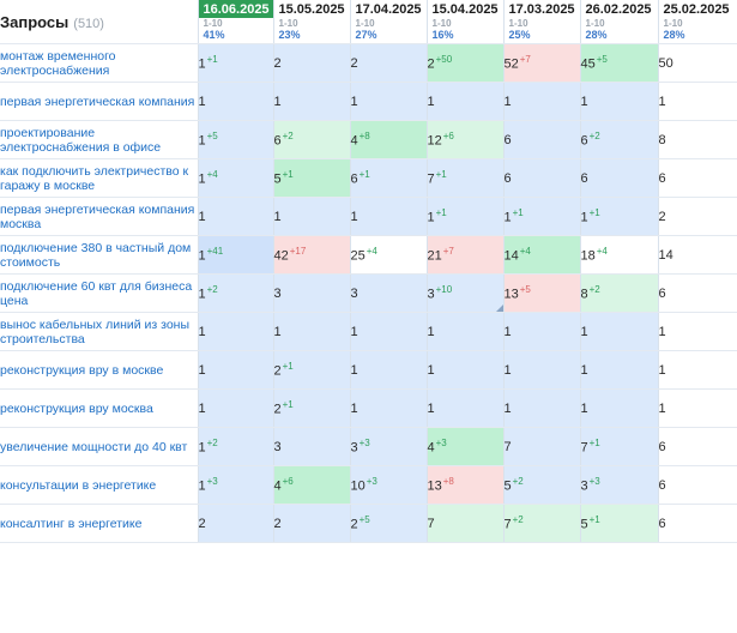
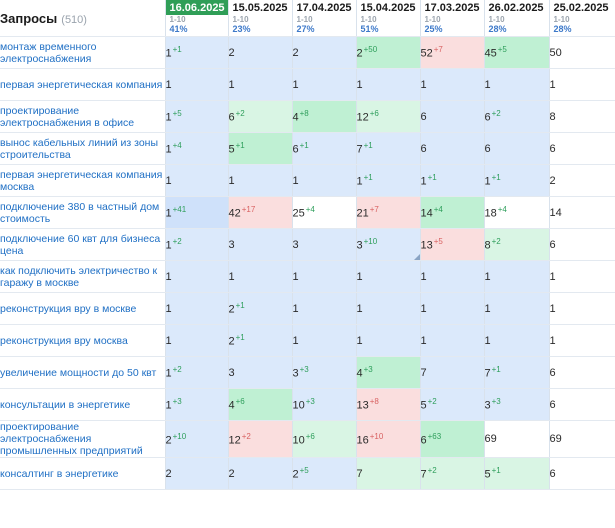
- Запросы (510)	16.06.2025 1-10 41%	15.05.2025 1-10 23%	17.04.2025 1-10 27%	15.04.2025 1-10 16%	17.03.2025 1-10 25%	26.02.2025 1-10 28%	25.02.2025 1-10 28%
+ Запросы (510)	16.06.2025 1-10 41%	15.05.2025 1-10 23%	17.04.2025 1-10 27%	15.04.2025 1-10 51%	17.03.2025 1-10 25%	26.02.2025 1-10 28%	25.02.2025 1-10 28%
  монтаж временного электроснабжения	1+1	2	2	2+50	52+7	45+5	50
  первая энергетическая компания	1	1	1	1	1	1	1
  проектирование электроснабжения в офисе	1+5	6+2	4+8	12+6	6	6+2	8
- как подключить электричество к гаражу в москве	1+4	5+1	6+1	7+1	6	6	6
+ вынос кабельных линий из зоны строительства	1+4	5+1	6+1	7+1	6	6	6
  первая энергетическая компания москва	1	1	1	1+1	1+1	1+1	2
  подключение 380 в частный дом стоимость	1+41	42+17	25+4	21+7	14+4	18+4	14
  подключение 60 квт для бизнеса цена	1+2	3	3	3+10	13+5	8+2	6
- вынос кабельных линий из зоны строительства	1	1	1	1	1	1	1
+ как подключить электричество к гаражу в москве	1	1	1	1	1	1	1
  реконструкция вру в москве	1	2+1	1	1	1	1	1
  реконструкция вру москва	1	2+1	1	1	1	1	1
- увеличение мощности до 40 квт	1+2	3	3+3	4+3	7	7+1	6
+ увеличение мощности до 50 квт	1+2	3	3+3	4+3	7	7+1	6
  консультации в энергетике	1+3	4+6	10+3	13+8	5+2	3+3	6
+ проектирование электроснабжения промышленных предприятий	2+10	12+2	10+6	16+10	6+63	69	69
  консалтинг в энергетике	2	2	2+5	7	7+2	5+1	6
